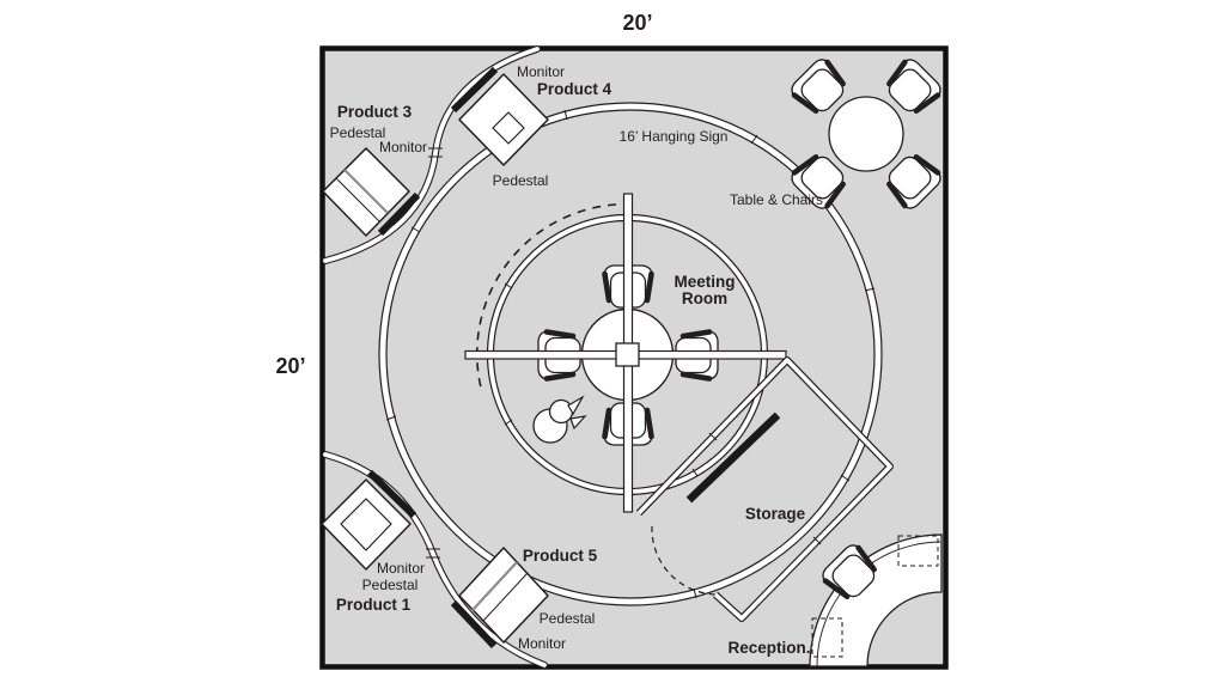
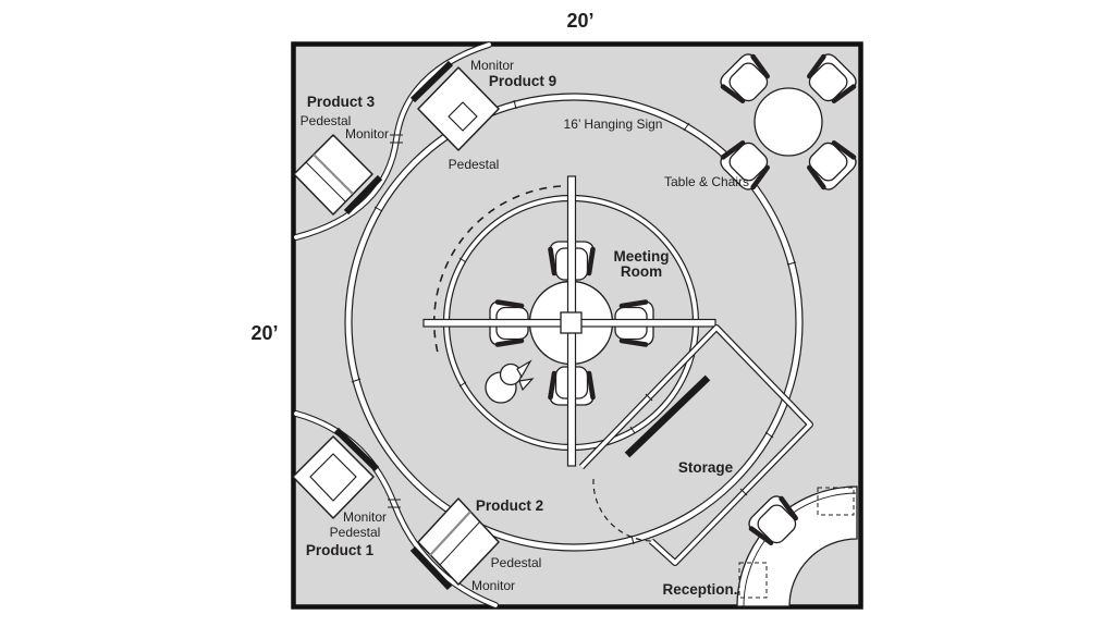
  20’
  20’
  16’ Hanging Sign
  Table & Chairs
  Meeting
  Room
  Storage
  Reception.
  Product 3
  Pedestal
  Monitor
  Monitor
- Product 4
+ Product 9
  Pedestal
  Monitor
  Pedestal
  Product 1
- Product 5
+ Product 2
  Pedestal
  Monitor
